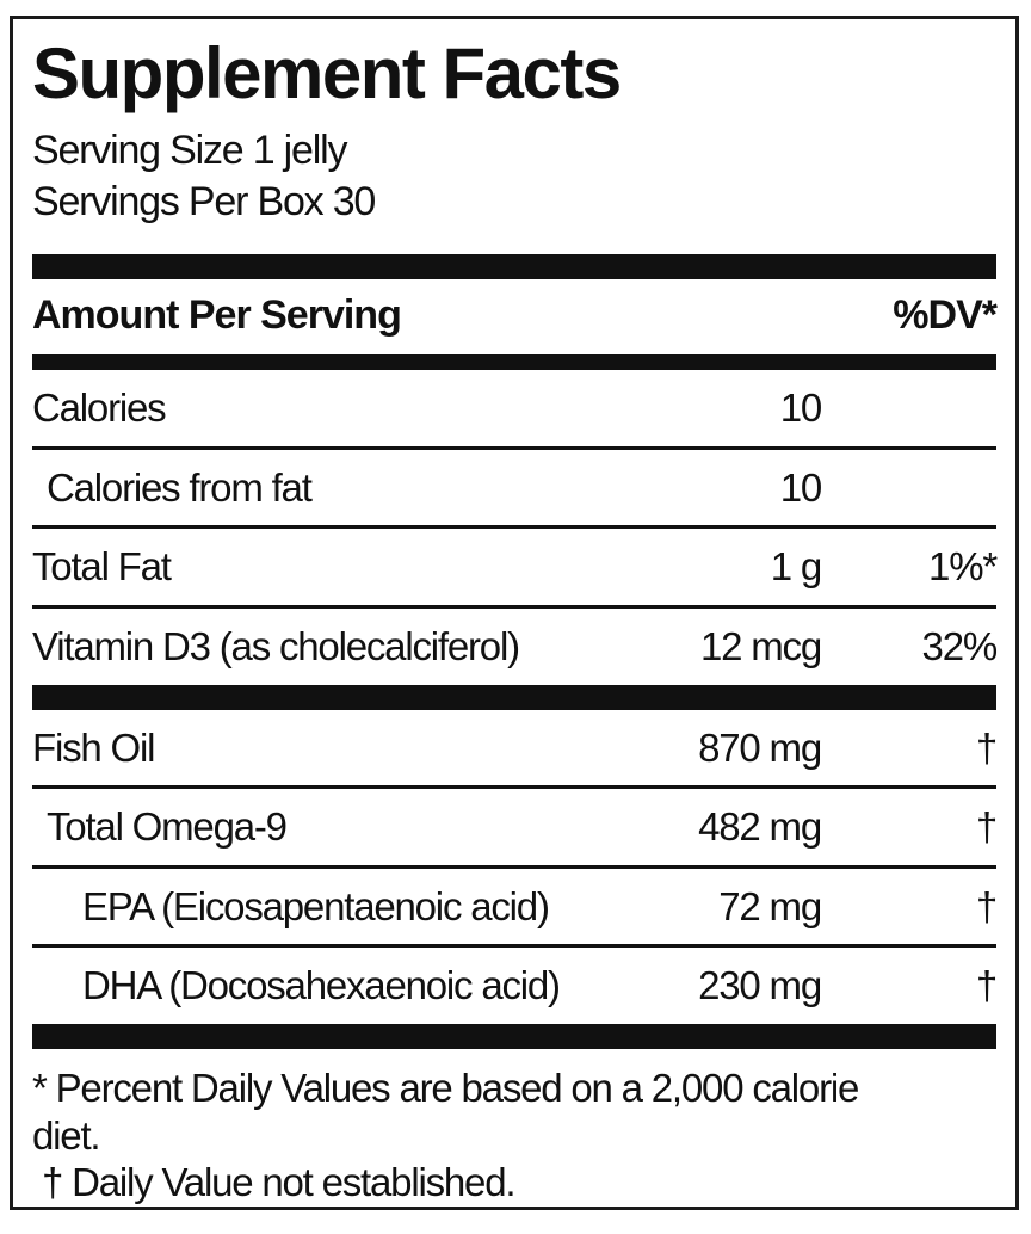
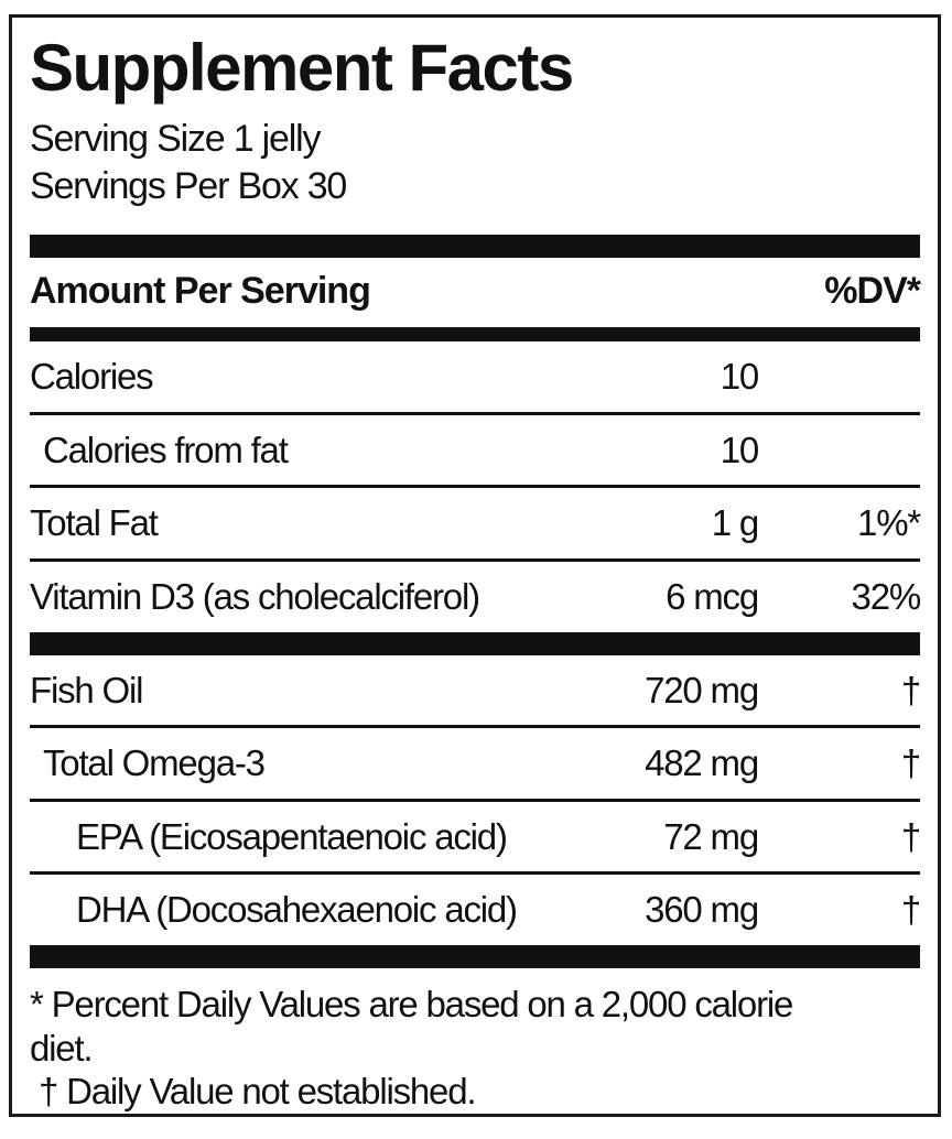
  Supplement Facts
  Serving Size 1 jelly
  Servings Per Box 30
  Amount Per Serving
  %DV*
  Calories
  10
  Calories from fat
  10
  Total Fat
  1 g
  1%*
  Vitamin D3 (as cholecalciferol)
- 12 mcg
+ 6 mcg
  32%
  Fish Oil
- 870 mg
+ 720 mg
  †
- Total Omega-9
+ Total Omega-3
  482 mg
  †
  EPA (Eicosapentaenoic acid)
  72 mg
  †
  DHA (Docosahexaenoic acid)
- 230 mg
+ 360 mg
  †
  * Percent Daily Values are based on a 2,000 calorie diet.
  † Daily Value not established.
